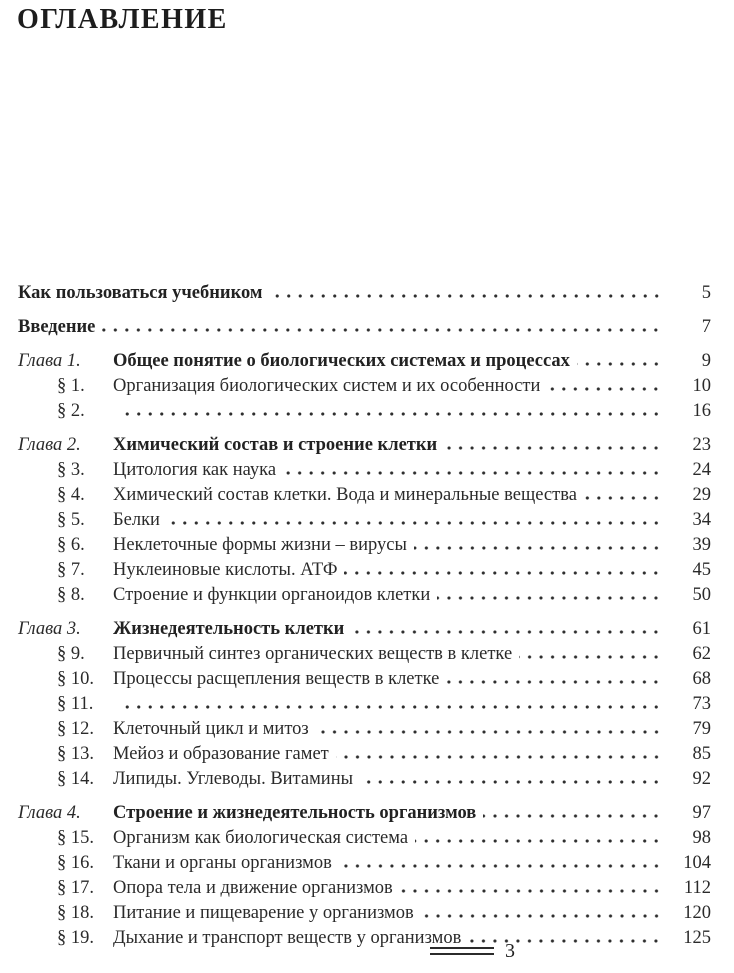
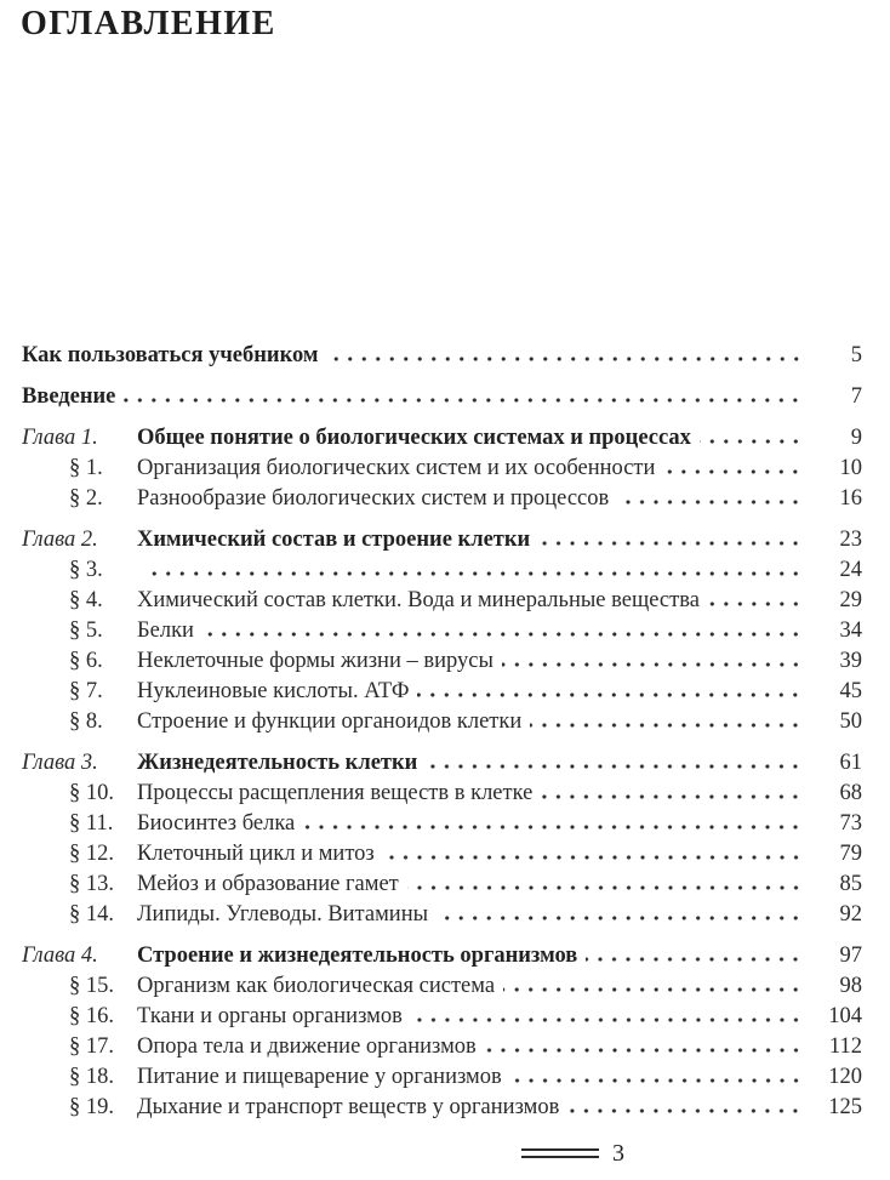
  ОГЛАВЛЕНИЕ
  Как пользоваться учебником
  5
  Введение
  7
  Глава 1.
  Общее понятие о биологических системах и процессах
  9
  § 1.
  Организация биологических систем и их особенности
  10
  § 2.
+ Разнообразие биологических систем и процессов
  16
  Глава 2.
  Химический состав и строение клетки
  23
  § 3.
- Цитология как наука
  24
  § 4.
  Химический состав клетки. Вода и минеральные вещества
  29
  § 5.
  Белки
  34
  § 6.
  Неклеточные формы жизни – вирусы
  39
  § 7.
  Нуклеиновые кислоты. АТФ
  45
  § 8.
  Строение и функции органоидов клетки
  50
  Глава 3.
  Жизнедеятельность клетки
  61
- § 9.
- Первичный синтез органических веществ в клетке
- 62
  § 10.
  Процессы расщепления веществ в клетке
  68
  § 11.
+ Биосинтез белка
  73
  § 12.
  Клеточный цикл и митоз
  79
  § 13.
  Мейоз и образование гамет
  85
  § 14.
  Липиды. Углеводы. Витамины
  92
  Глава 4.
  Строение и жизнедеятельность организмов
  97
  § 15.
  Организм как биологическая система
  98
  § 16.
  Ткани и органы организмов
  104
  § 17.
  Опора тела и движение организмов
  112
  § 18.
  Питание и пищеварение у организмов
  120
  § 19.
  Дыхание и транспорт веществ у организмов
  125
  3
